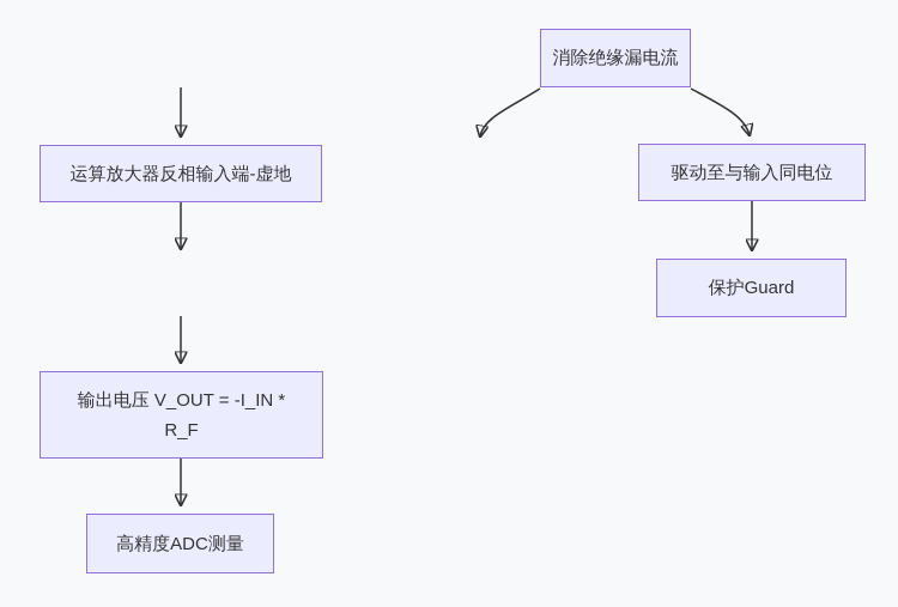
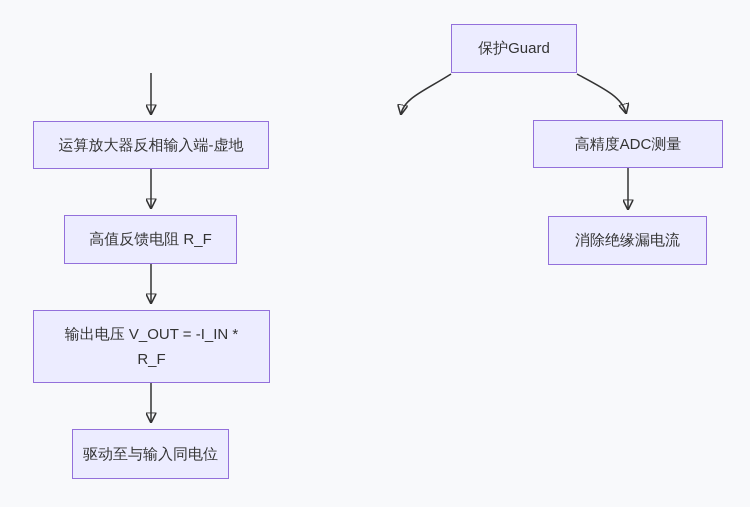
  运算放大器反相输入端-虚地
+ 高值反馈电阻 R_F
  输出电压 V_OUT = -I_IN *
  R_F
- 高精度ADC测量
+ 驱动至与输入同电位
- 消除绝缘漏电流
+ 保护Guard
- 驱动至与输入同电位
+ 高精度ADC测量
- 保护Guard
+ 消除绝缘漏电流
